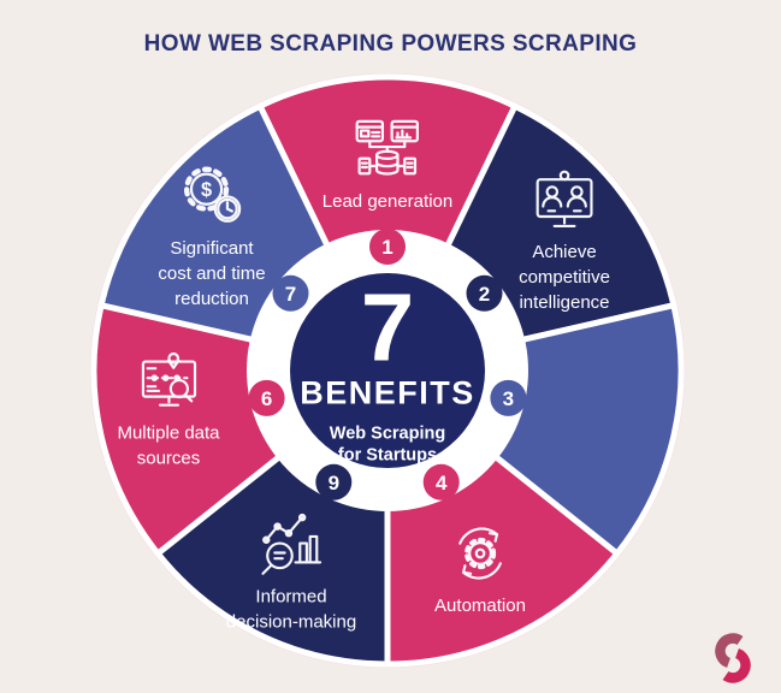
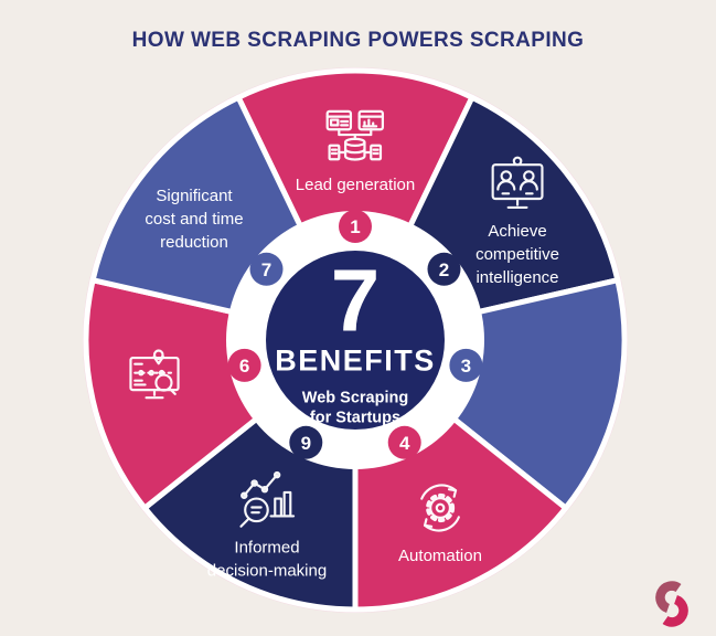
  HOW WEB SCRAPING POWERS SCRAPING
  1
  2
  3
  4
  9
  6
  7
  7
  BENEFITS
  Web Scraping
  for Startups
  Lead generation
  Achieve
  competitive
  intelligence
  Automation
  Informed
  decision-making
- Multiple data
- sources
- $
  Significant
  cost and time
  reduction
